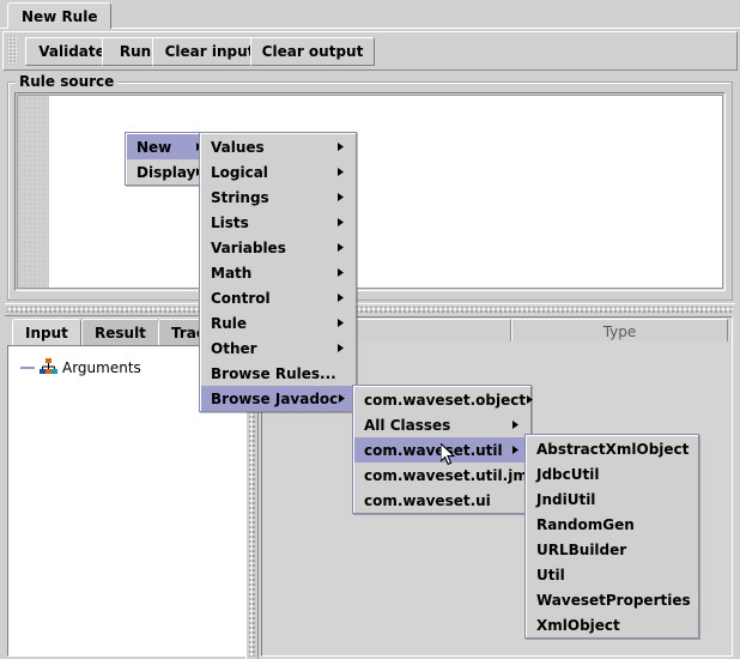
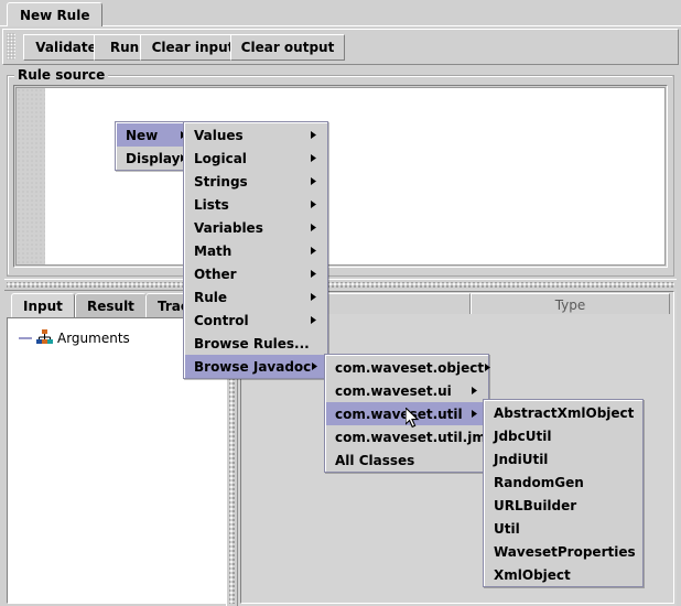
  New Rule
  Validate
  Run
  Clear inpu
  Clear output
  Rule source
  Input
  Result
  Arguments
  Type
  New
  Display
  Values
  Logical
  Strings
  Lists
  Variables
  Math
- Control
+ Other
  Rule
- Other
+ Control
  Browse Rules...
  Browse Javadoc
  com.waveset.object
- All Classes
+ com.waveset.ui
  com.wavset.util
  com.waveset.util.jm
- com.waveset.ui
+ All Classes
  AbstractXmlObject
  JdbcUtil
  JndiUtil
  RandomGen
  URLBuilder
  Util
  WavesetProperties
  XmlObject
